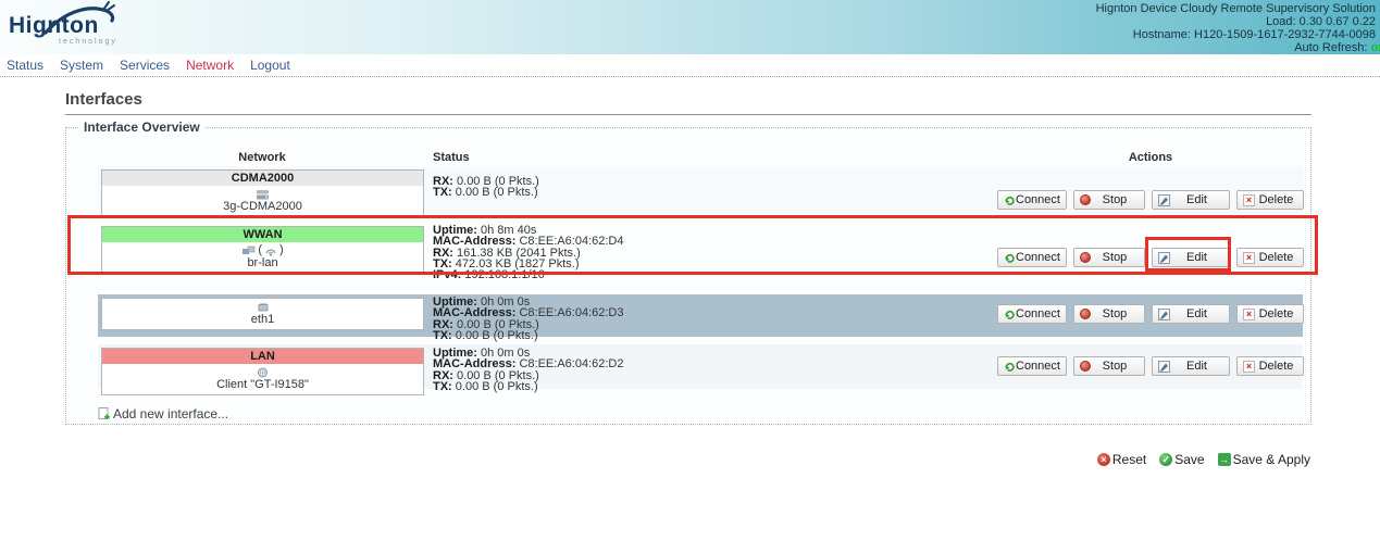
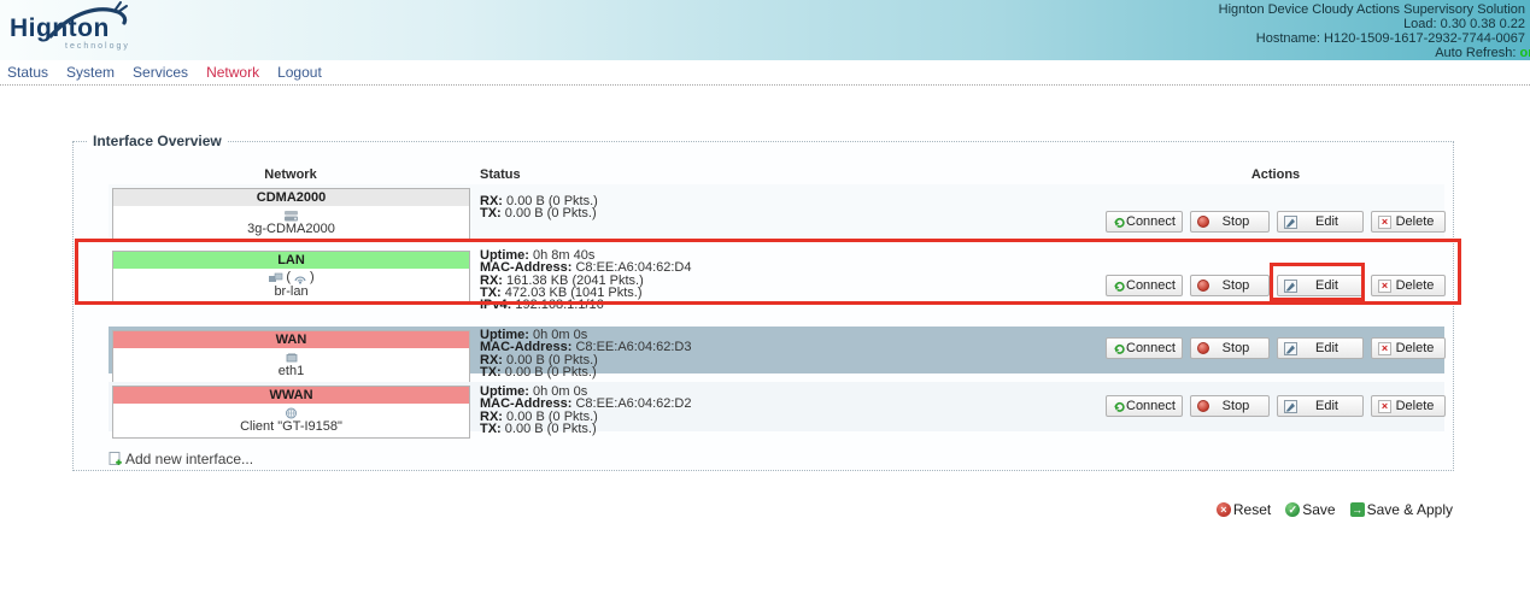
  Higton
- Hignton Device Cloudy Remote Supervisory Solution
+ Hignton Device Cloudy Actions Supervisory Solution
- Load: 0.30 0.67 0.22
+ Load: 0.30 0.38 0.22
- Hostname: H120-1509-1617-2932-7744-0098
+ Hostname: H120-1509-1617-2932-7744-0067
  Auto Refresh: o
  Status
  System
  Services
  Network
  Logout
- Interfaces
  Interface Overview
  Network
  Status
  Actions
  CDMA2000
  3g-CDMA2000
  RX: 0.00 B (0 Pkts.)
  TX: 0.00 B (0 Pkts.)
  Connect
  Stop
  Edit
  Delete
- WWAN
+ LAN
  (
  )
  br-lan
  Uptime: 0h 8m 40s
  MAC-Address: C8:EE:A6:04:62:D4
  RX: 161.38 KB (2041 Pkts.)
- TX: 472.03 KB (1827 Pkts.)
+ TX: 472.03 KB (1041 Pkts.)
  IPv4: 192.168.1.1/16
  Connect
  Stop
  Edit
  Delete
+ WAN
  eth1
  Uptime: 0h 0m 0s
  MAC-Address: C8:EE:A6:04:62:D3
  RX: 0.00 B (0 Pkts.)
  TX: 0.00 B (0 Pkts.)
  Connect
  Stop
  Edit
  Delete
- LAN
+ WWAN
  Client "GT-I9158"
  Uptime: 0h 0m 0s
  MAC-Address: C8:EE:A6:04:62:D2
  RX: 0.00 B (0 Pkts.)
  TX: 0.00 B (0 Pkts.)
  Connect
  Stop
  Edit
  Delete
  Add new interface...
  Reset
  Save
  Save & Apply
